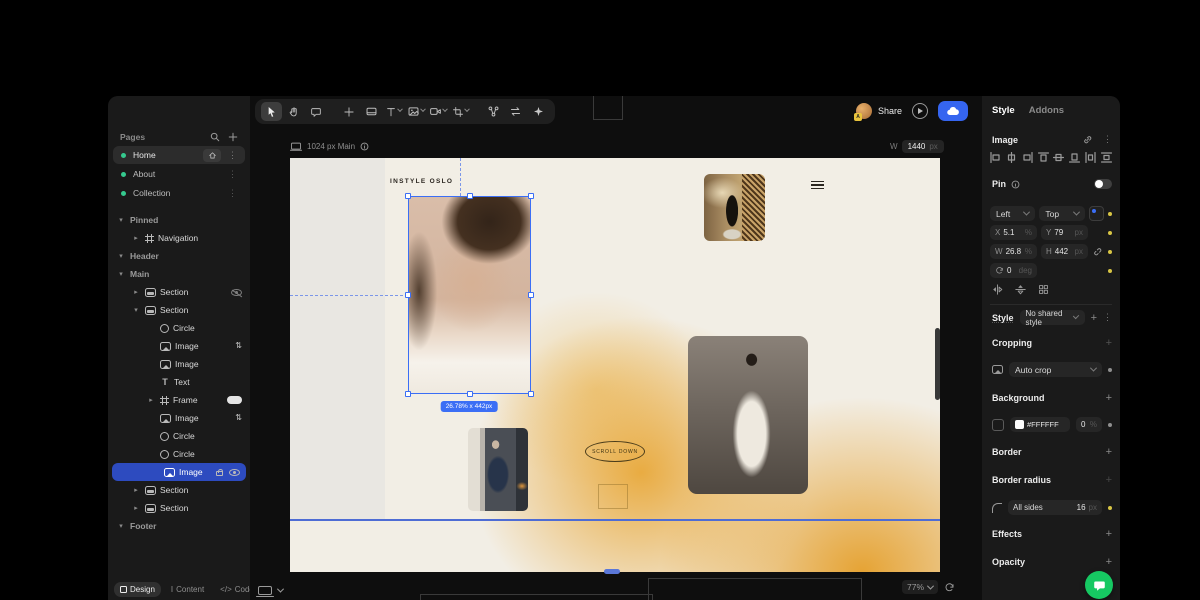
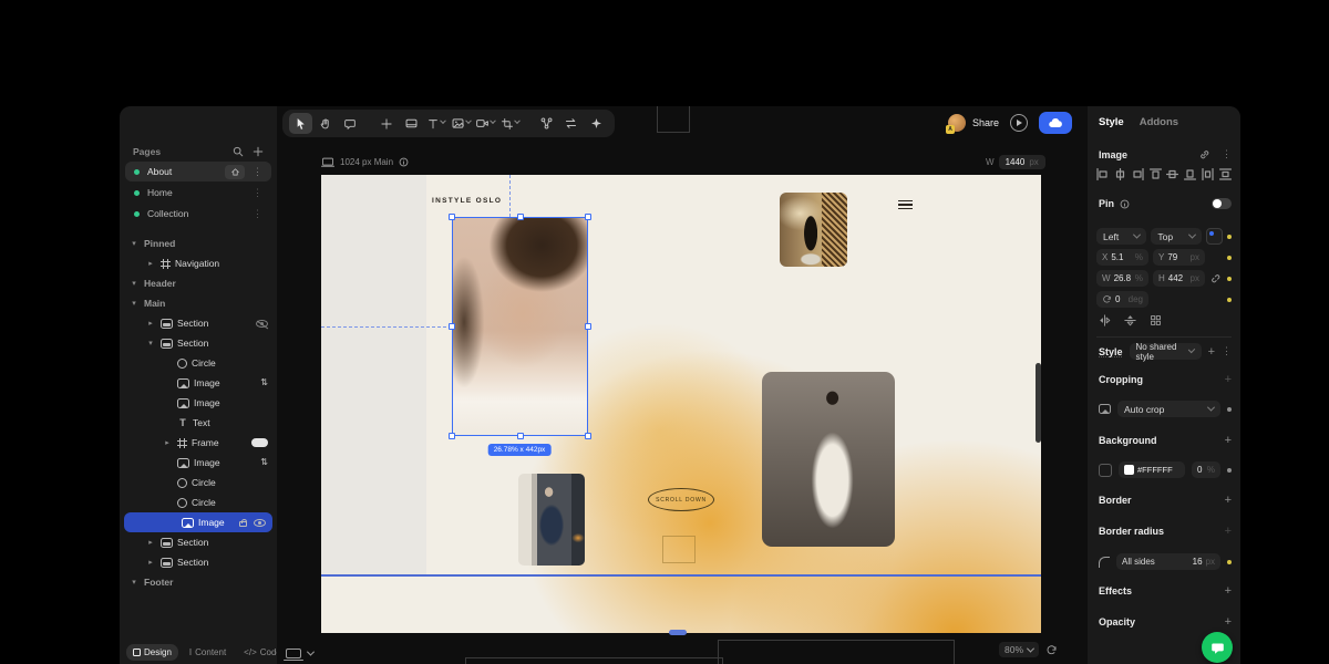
  Pages
- Home
+ About
  ⋮
- About
+ Home
  ⋮
  Collection
  ⋮
  Pinned
  Navigation
  Header
  Main
  Section
  Section
  Circle
  Image
  ⇅
  Image
  T
  Text
  Frame
  Image
  ⇅
  Circle
  Circle
  Image
  Section
  Section
  Footer
  Design
  I
  Content
  </>
  Cod
  Share
  1024 px Main
  W
  1440
  px
- 77%
+ 80%
  Style
  Addons
  Image
  ⋮
  Pin
  Left
  Top
  X
  5.1
  %
  Y
  79
  px
  W
  26.8
  %
  H
  442
  px
  0
  deg
  Style
  No shared style
  +
  ⋮
  Cropping
  +
  Auto crop
  Background
  +
  #FFFFFF
  0
  %
  Border
  +
  Border radius
  +
  All sides
  16
  px
  Effects
  +
  Opacity
  +
